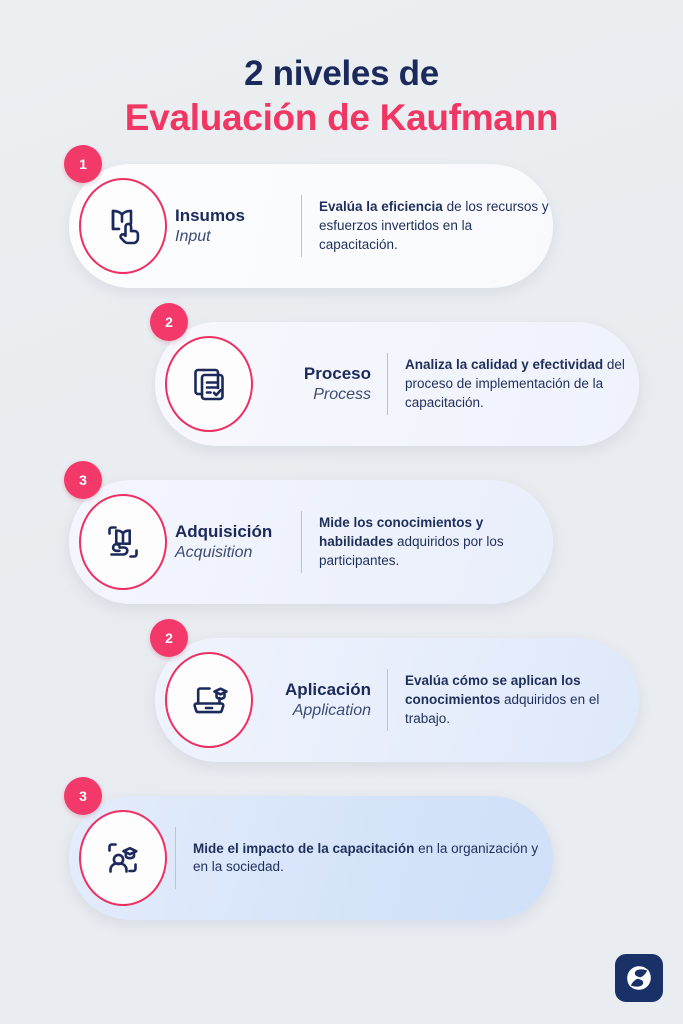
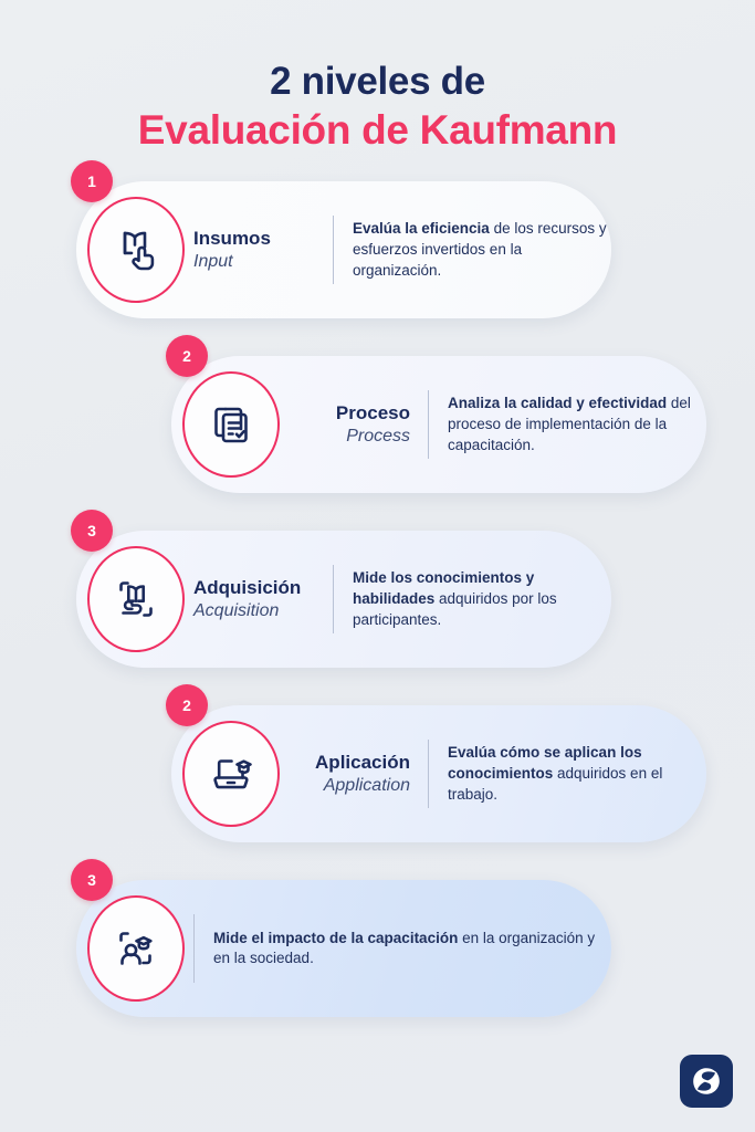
  2 niveles de
  Evaluación de Kaufmann
  1
  Insumos
  Input
- Evalúa la eficiencia de los recursos y esfuerzos invertidos en la capacitación.
+ Evalúa la eficiencia de los recursos y esfuerzos invertidos en la organización.
  2
  Proceso
  Process
  Analiza la calidad y efectividad del proceso de implementación de la capacitación.
  3
  Adquisición
  Acquisition
  Mide los conocimientos y habilidades adquiridos por los participantes.
  2
  Aplicación
  Application
  Evalúa cómo se aplican los conocimientos adquiridos en el trabajo.
  3
  Mide el impacto de la capacitación en la organización y en la sociedad.
